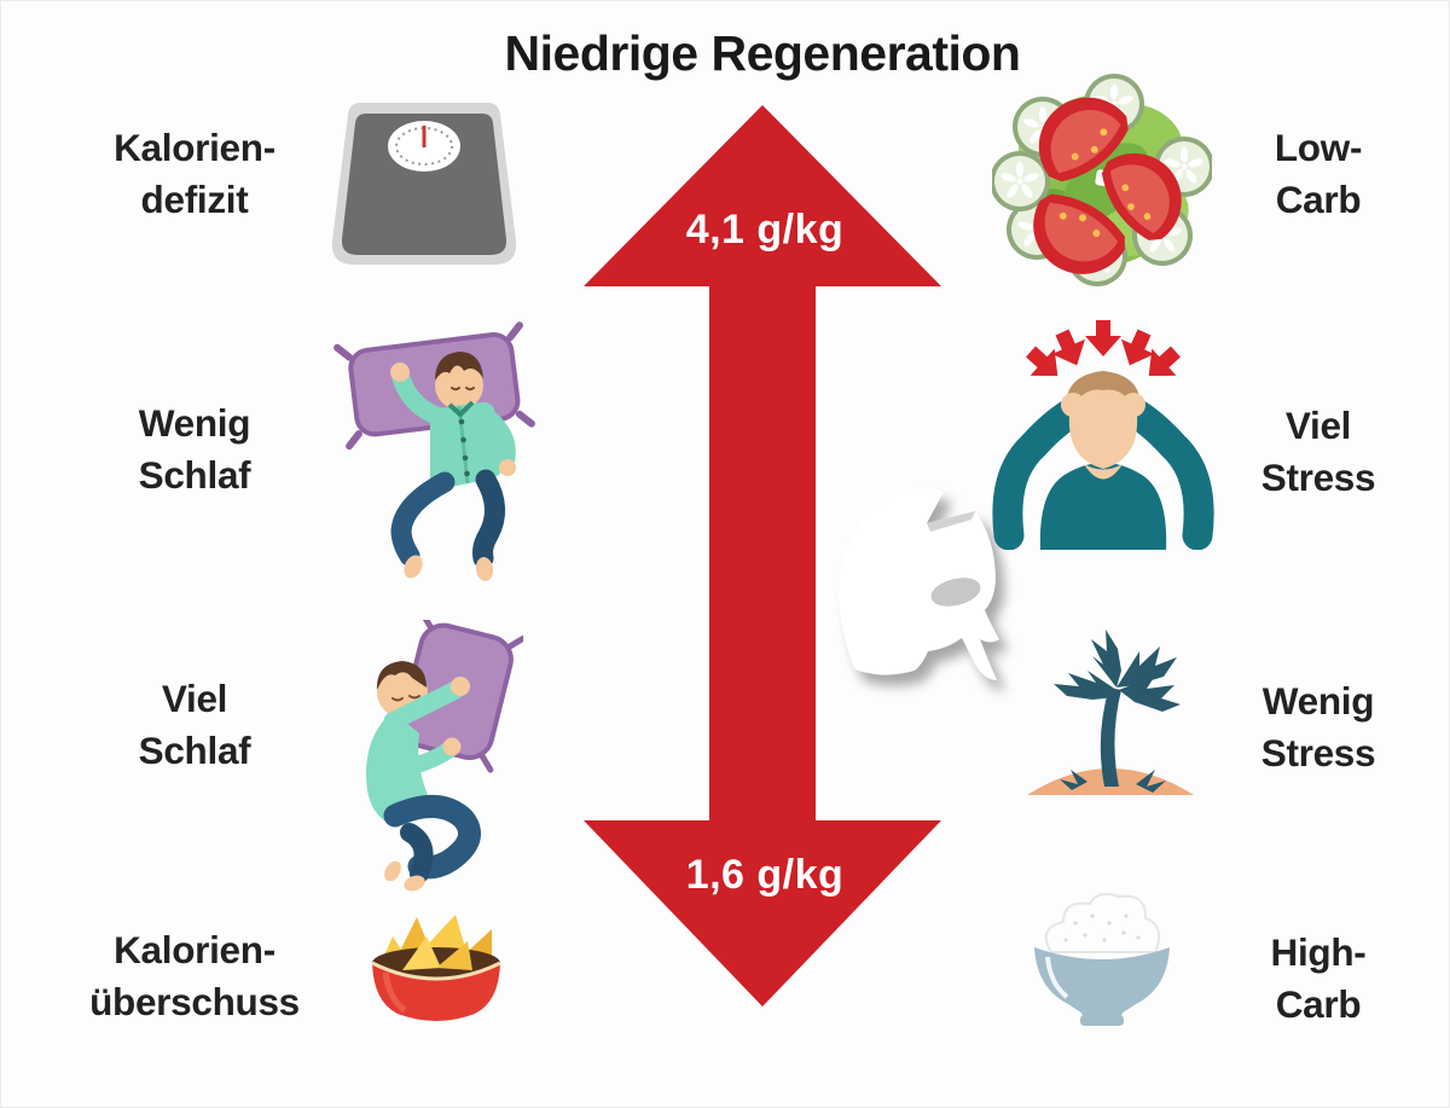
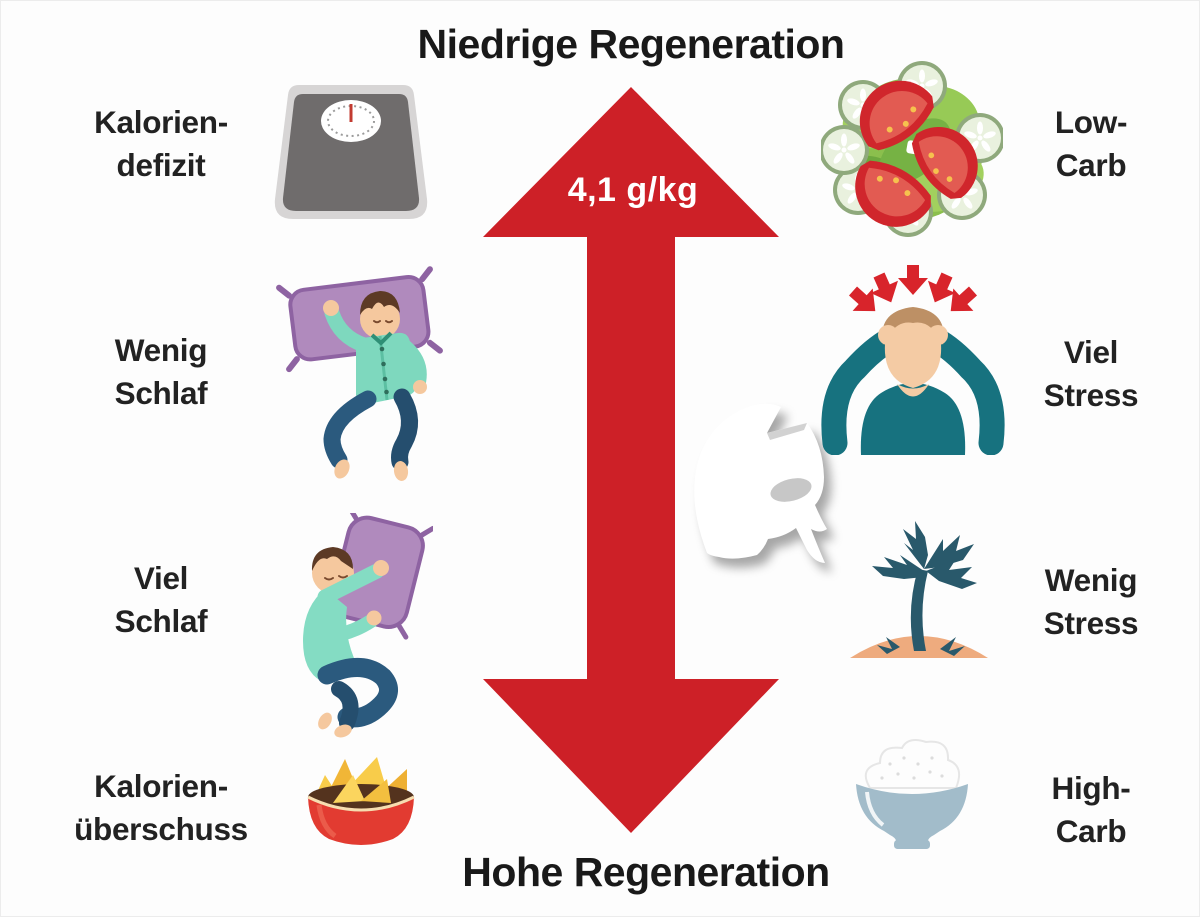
  Niedrige Regeneration
+ Hohe Regeneration
  4,1 g/kg
- 1,6 g/kg
  Kalorien-
  defizit
  Wenig
  Schlaf
  Viel
  Schlaf
  Kalorien-
  überschuss
  Low-
  Carb
  Viel
  Stress
  Wenig
  Stress
  High-
  Carb
